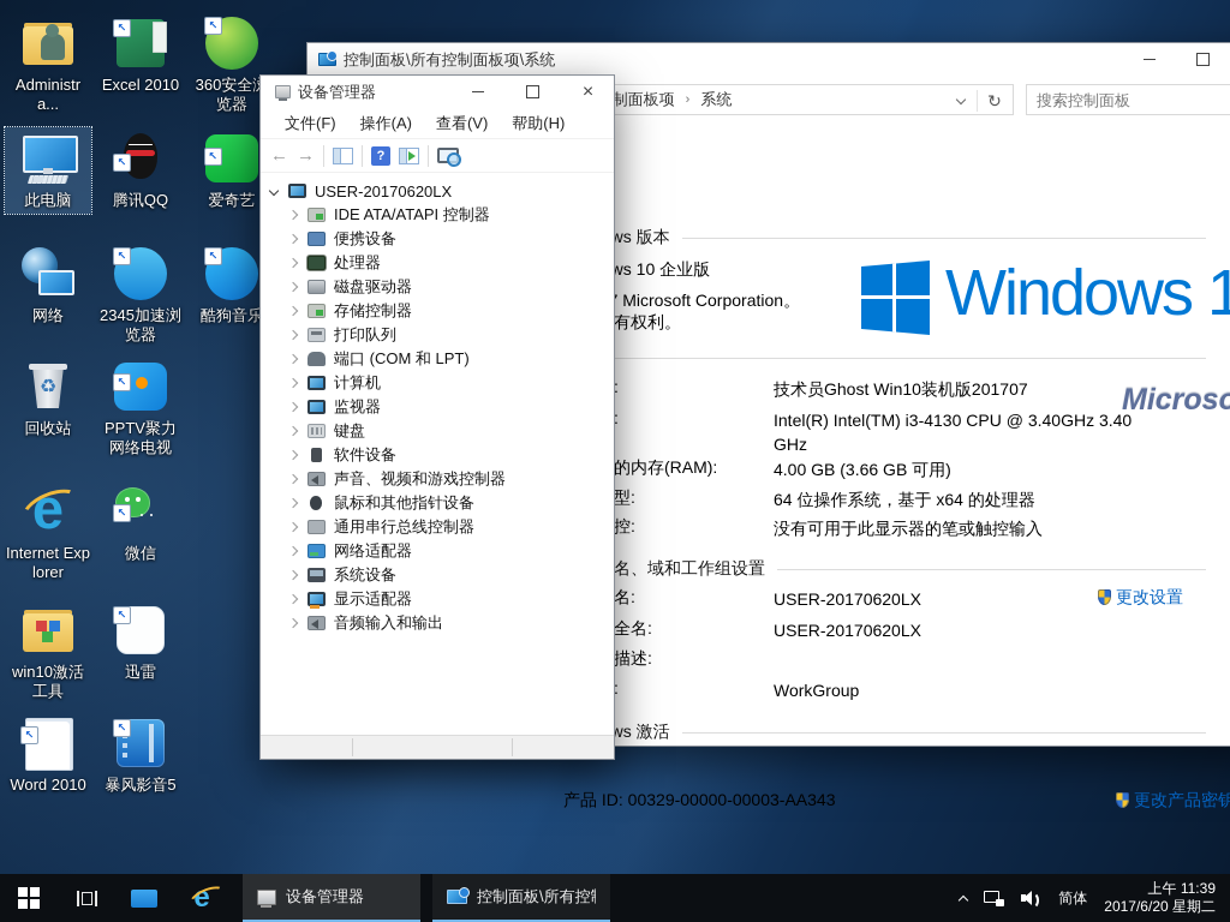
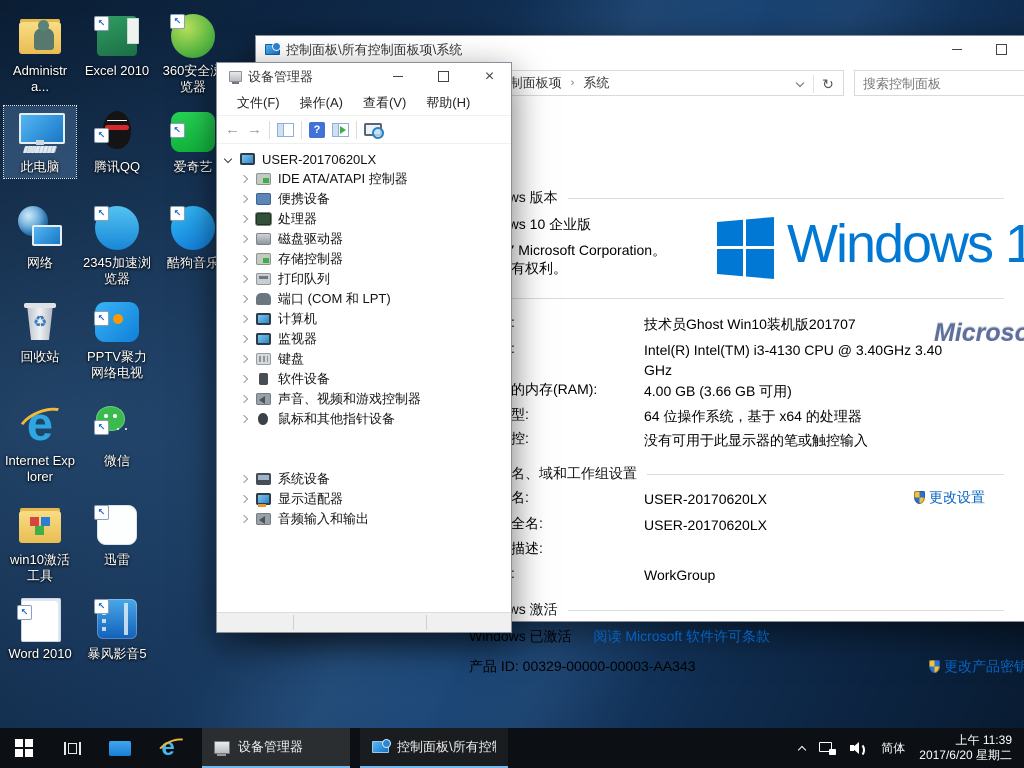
  Administra...
  Excel 2010
  360安全览器
  此电脑
  腾讯QQ
  爱奇艺
  网络
  2345加速浏览器
  酷狗音乐
  回收站
  PPTV聚力 网络电视
  Internet Explorer
  微信
  win10激活工具
  迅雷
  Word 2010
  暴风影音5
  控制面板\所有控制面板项\系统
  ›
  系统
  ↻
  搜索控制面板
  Microsoft Corporation。
  Windows 1
  : 技术员Ghost Win10装机版201707
  : Intel(R) Intel(TM) i3-4130 CPU @ 3.40GHz 3.40 GHz
  的内存(RAM): 4.00 GB (3.66 GB 可用)
  型: 64 位操作系统，基于 x64 的处理器
  控: 没有可用于此显示器的笔或触控输入
  Microso
  名、域和工作组设置
  名: USER-20170620LX
  全名: USER-20170620LX
  : WorkGroup
  更改设置
+ Windows 已激活 阅读 Microsoft 软件许可条款
  产品 ID: 00329-00000-00003-AA343
  更改产品密钥
  设备管理器
  文件(F)
  操作(A)
  查看(V)
  帮助(H)
  ←
  →
  ?
  USER-20170620LX
  IDE ATA/ATAPI 控制器
  便携设备
  处理器
  磁盘驱动器
  存储控制器
  打印队列
  端口 (COM 和 LPT)
  计算机
  监视器
  键盘
  软件设备
  声音、视频和游戏控制器
  鼠标和其他指针设备
- 通用串行总线控制器
- 网络适配器
  系统设备
  显示适配器
  音频输入和输出
  e
  设备管理器
  简体
  上午 11:39
  2017/6/20 星期二
